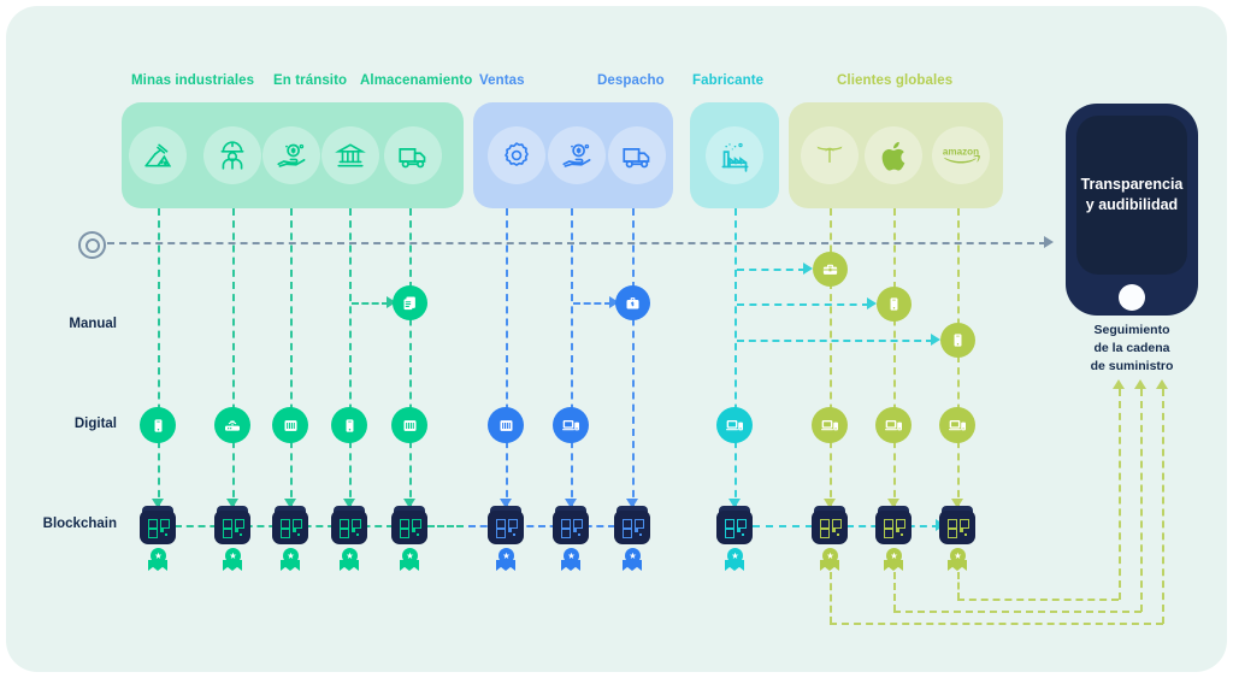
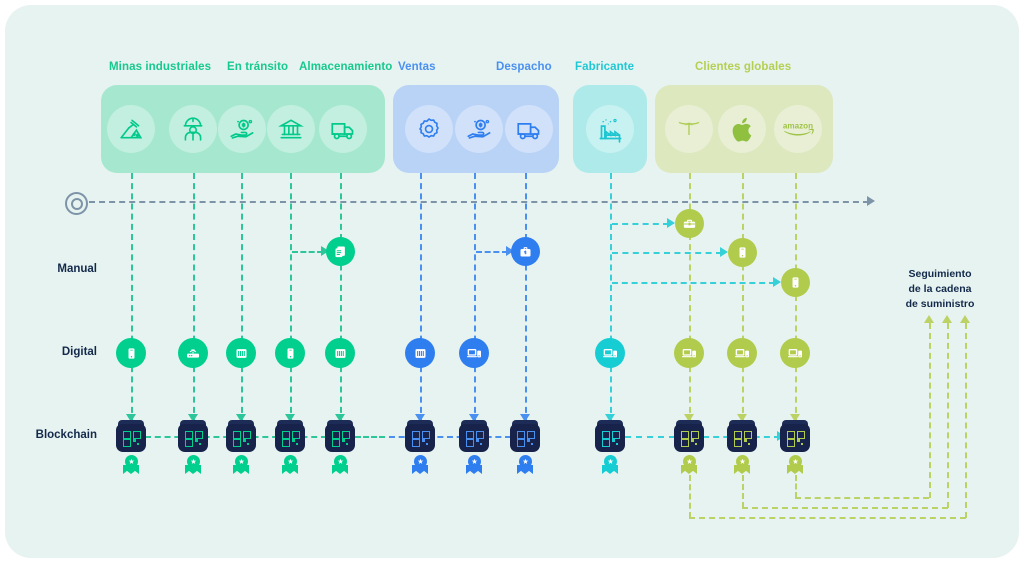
  Minas industriales
  En tránsito
  Almacenamiento
  Ventas
  Despacho
  Fabricante
  Clientes globales
  amazon
  Manual
  Digital
  Blockchain
- Transparencia
- y audibilidad
  Seguimiento
  de la cadena
  de suministro
